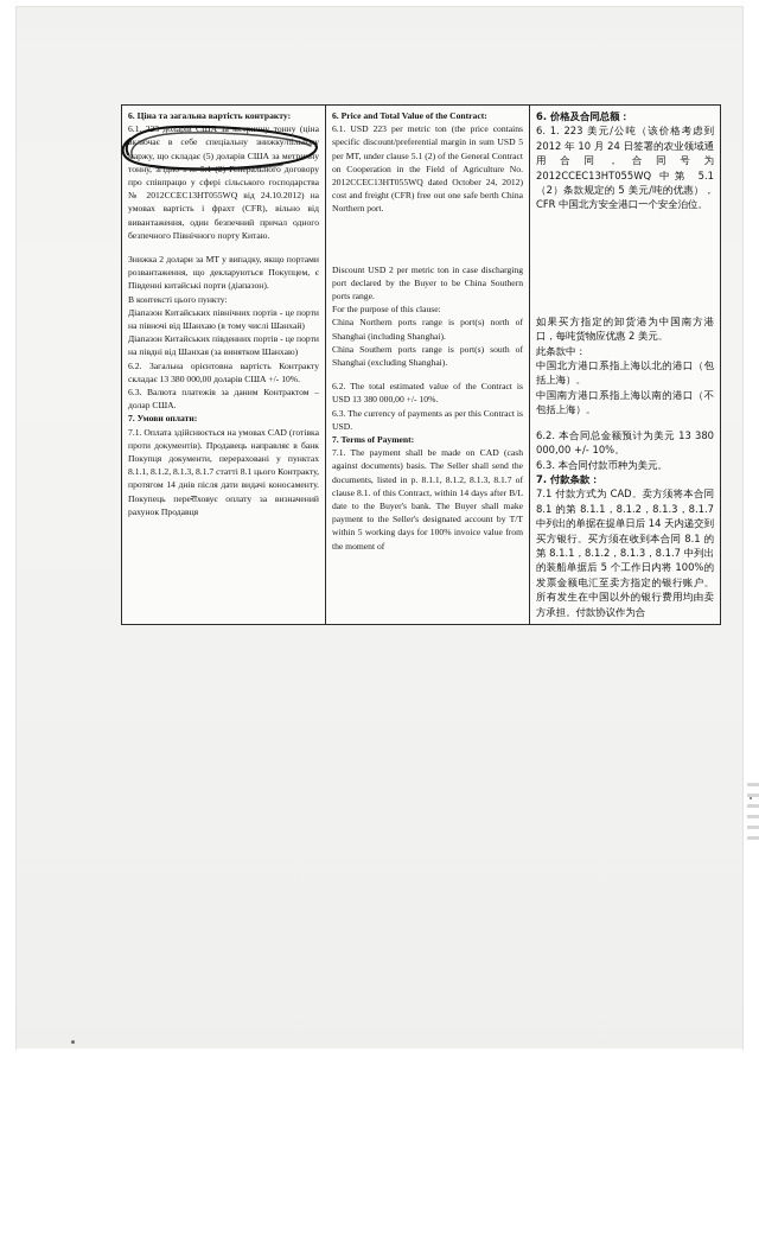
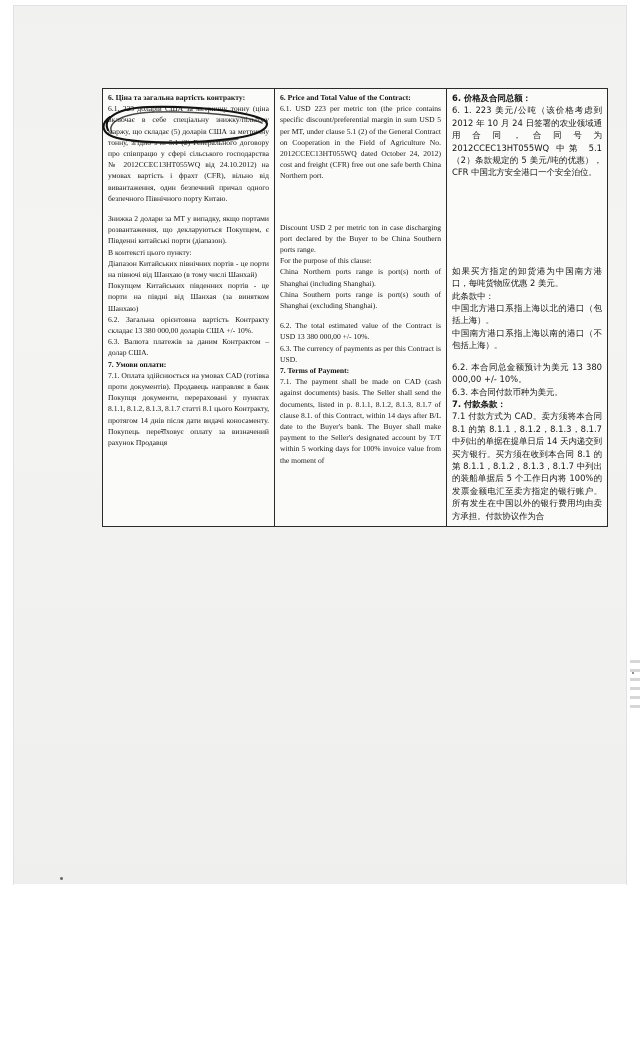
- 6. Ціна та загальна вартість контракту: 6.1. 2 доларів США зачну тонну (ціна включає в себе спеціальну знижку/пільгоу маржу, що складає (5) доларів США за метрину тонну, згіерального договору про співпрацю у сфері сільського господарства № 2012CCEC13HT055WQ від 24.10.2012) на умовах вартість і фрахт (CFR), вільно від вивантаження, один безпечний причал одного безпечного Північного порту Китаю. Знижка 2 долари за МТ у випадку, якщо портами розвантаження, що декларуються Покупцем, є Південні китайські порти (діапазон). В контексті цього пункту: Діапазон Китайських північних портів - це порти на півночі від Шанхаю (в тому числі Шанхай) Діапазон Китайських південних портів - це порти на півдні від Шанхая (за винятком Шанхаю) 6.2. Загальна орієнтовна вартість Контракту складає 13 380 000,00 доларів США +/- 10%. 6.3. Валюта платежів за даним Контрактом – долар США. 7. Умови оплати: 7.1. Оплата здійснюється на умовах CAD (готівка проти документів). Продавець направляє в банк Покупця документи, перераховані у пунктах 8.1.1, 8.1.2, 8.1.3, 8.1.7 статті 8.1 цього Контракту, протягом 14 днів після дати видачі коносаменту. Покупець переराховує оплату за визначений рахунок Продавця	6. Price and Total Value of the Contract: 6.1. USD 223 per metric ton (the price contains specific discount/preferential margin in sum USD 5 per MT, under clause 5.1 (2) of the General Contract on Cooperation in the Field of Agriculture No. 2012CCEC13HT055WQ dated October 24, 2012) cost and freight (CFR) free out one safe berth China Northern port. Discount USD 2 per metric ton in case discharging port declared by the Buyer to be China Southern ports range. For the purpose of this clause: China Northern ports range is port(s) north of Shanghai (including Shanghai). China Southern ports range is port(s) south of Shanghai (excluding Shanghai). 6.2. The total estimated value of the Contract is USD 13 380 000,00 +/- 10%. 6.3. The currency of payments as per this Contract is USD. 7. Terms of Payment: 7.1. The payment shall be made on CAD (cash against documents) basis. The Seller shall send the documents, listed in p. 8.1.1, 8.1.2, 8.1.3, 8.1.7 of clause 8.1. of this Contract, within 14 days after B/L date to the Buyer's bank. The Buyer shall make payment to the Seller's designated account by T/T within 5 working days for 100% invoice value from the moment of	6. 价格及合同总额： 6. 1. 223 美元/公吨（该价格考虑到 2012 年 10 月 24 日签署的农业领域通用合同，合同号为 2012CCEC13HT055WQ 中第 5.1（2）条款规定的 5 美元/吨的优惠），CFR 中国北方安全港口一个安全泊位。 如果买方指定的卸货港为中国南方港口，每吨货物应优惠 2 美元。 此条款中： 中国北方港口系指上海以北的港口（包括上海）。 中国南方港口系指上海以南的港口（不包括上海）。 6.2. 本合同总金额预计为美元 13 380 000,00 +/- 10%。 6.3. 本合同付款币种为美元。 7. 付款条款： 7.1 付款方式为 CAD。卖方须将本合同 8.1 的第 8.1.1，8.1.2，8.1.3，8.1.7 中列出的单据在提单日后 14 天内递交到买方银行。买方须在收到本合同 8.1 的第 8.1.1，8.1.2，8.1.3，8.1.7 中列出的装船单据后 5 个工作日内将 100%的发票金额电汇至卖方指定的银行账户。所有发生在中国以外的银行费用均由卖方承担。付款协议作为合
+ 6. Ціна та загальна вартість контракту: 6.1. 2 доларів США зачну тонну (ціна включає в себе спеціальну знижку/пільгоу маржу, що складає (5) доларів США за метрину тонну, згіерального договору про співпрацю у сфері сільського господарства № 2012CCEC13HT055WQ від 24.10.2012) на умовах вартість і фрахт (CFR), вільно від вивантаження, один безпечний причал одного безпечного Північного порту Китаю. Знижка 2 долари за МТ у випадку, якщо портами розвантаження, що декларуються Покупцем, є Південні китайські порти (діапазон). В контексті цього пункту: Діапазон Китайських північних портів - це порти на півночі від Шанхаю (в тому числі Шанхай) Покупцем Китайських південних портів - це порти на півдні від Шанхая (за винятком Шанхаю) 6.2. Загальна орієнтовна вартість Контракту складає 13 380 000,00 доларів США +/- 10%. 6.3. Валюта платежів за даним Контрактом – долар США. 7. Умови оплати: 7.1. Оплата здійснюється на умовах CAD (готівка проти документів). Продавець направляє в банк Покупця документи, перераховані у пунктах 8.1.1, 8.1.2, 8.1.3, 8.1.7 статті 8.1 цього Контракту, протягом 14 днів після дати видачі коносаменту. Покупець переराховує оплату за визначений рахунок Продавця	6. Price and Total Value of the Contract: 6.1. USD 223 per metric ton (the price contains specific discount/preferential margin in sum USD 5 per MT, under clause 5.1 (2) of the General Contract on Cooperation in the Field of Agriculture No. 2012CCEC13HT055WQ dated October 24, 2012) cost and freight (CFR) free out one safe berth China Northern port. Discount USD 2 per metric ton in case discharging port declared by the Buyer to be China Southern ports range. For the purpose of this clause: China Northern ports range is port(s) north of Shanghai (including Shanghai). China Southern ports range is port(s) south of Shanghai (excluding Shanghai). 6.2. The total estimated value of the Contract is USD 13 380 000,00 +/- 10%. 6.3. The currency of payments as per this Contract is USD. 7. Terms of Payment: 7.1. The payment shall be made on CAD (cash against documents) basis. The Seller shall send the documents, listed in p. 8.1.1, 8.1.2, 8.1.3, 8.1.7 of clause 8.1. of this Contract, within 14 days after B/L date to the Buyer's bank. The Buyer shall make payment to the Seller's designated account by T/T within 5 working days for 100% invoice value from the moment of	6. 价格及合同总额： 6. 1. 223 美元/公吨（该价格考虑到 2012 年 10 月 24 日签署的农业领域通用合同，合同号为 2012CCEC13HT055WQ 中第 5.1（2）条款规定的 5 美元/吨的优惠），CFR 中国北方安全港口一个安全泊位。 如果买方指定的卸货港为中国南方港口，每吨货物应优惠 2 美元。 此条款中： 中国北方港口系指上海以北的港口（包括上海）。 中国南方港口系指上海以南的港口（不包括上海）。 6.2. 本合同总金额预计为美元 13 380 000,00 +/- 10%。 6.3. 本合同付款币种为美元。 7. 付款条款： 7.1 付款方式为 CAD。卖方须将本合同 8.1 的第 8.1.1，8.1.2，8.1.3，8.1.7 中列出的单据在提单日后 14 天内递交到买方银行。买方须在收到本合同 8.1 的第 8.1.1，8.1.2，8.1.3，8.1.7 中列出的装船单据后 5 个工作日内将 100%的发票金额电汇至卖方指定的银行账户。所有发生在中国以外的银行费用均由卖方承担。付款协议作为合
